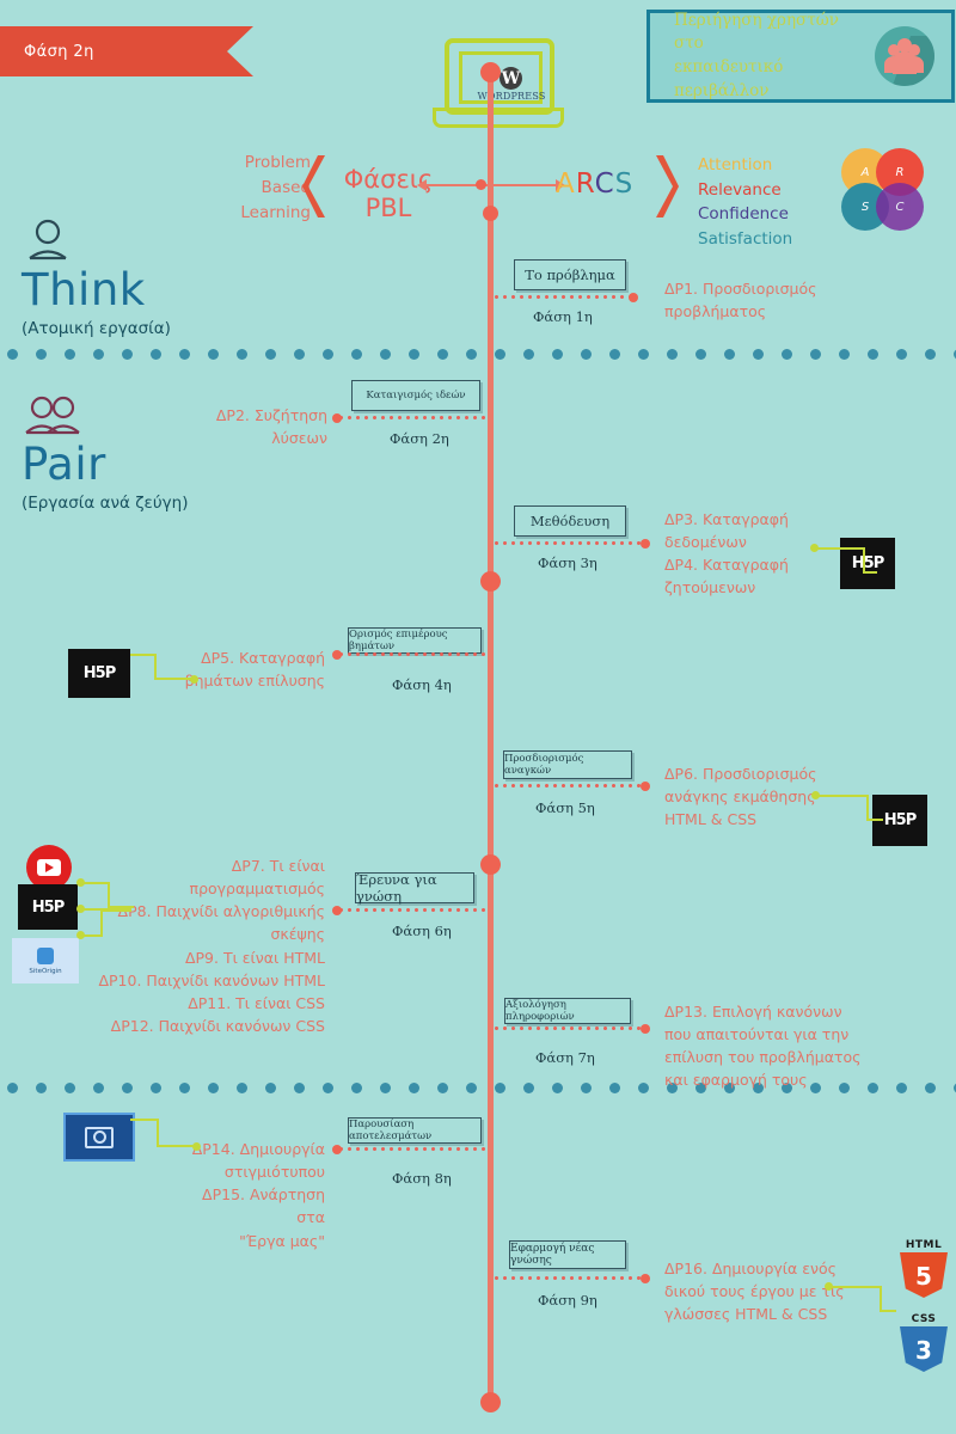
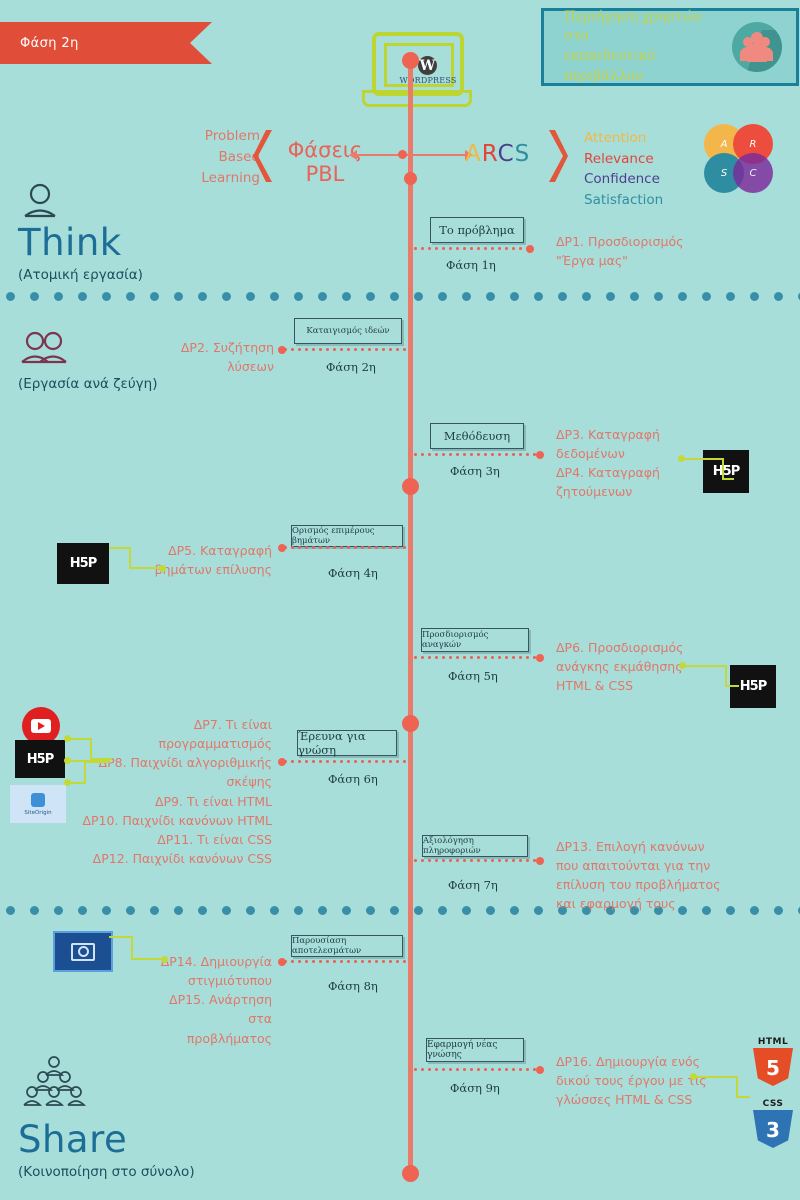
  Φάση 2η
  Περιήγηση χρηστών στο
  εκπαιδευτικό περιβάλλον
  W
  WRDPRESS
  Problem
  Base
  Learning
  Φάσει
  PBL
  ARCS
  Attention
  Relevance
  Confidence
  Satisfaction
  A
  R
  S
  C
  Think
  (Ατομική εργασία)
- Pair
  (Εργασία ανά ζεύγη)
+ Share
+ (Κοινοποίηση στο σύνολο)
  Το πρόβλημα
  Φάση 1η
  ΔΡ1. Προσδιορισμός
- προβλήματος
+ "Έργα μας"
  Καταιγισμός ιδεών
  Φάση 2η
  ΔΡ2. Συζήτηση
  λύσεων
  Μεθόδευση
  Φάση 3η
  ΔΡ3. Καταγραφή
  δεδομένων
  ΔΡ4. Καταγραφή
  ζητούμενων
  Ορισμός επιμέρους βημάτων
  Φάση 4η
  ΔΡ5. Καταγραφή
  ημάτων επίλυσης
  Προσδιορισμός αναγκών
  Φάση 5η
  ΔΡ6. Προσδιορισμός
  ανάγκης εκμάθηση
  HTML & CSS
  Έρευνα για γνώση
  Φάση 6η
  ΔΡ7. Τι είναι προγραμματισμός
  Ρ8. Παιχνίδι αλγοριθμικής
  σκέψης
  ΔΡ9. Τι είναι HTML
  ΔΡ10. Παιχνίδι κανόνων HTML
  ΔΡ11. Τι είναι CSS
  ΔΡ12. Παιχνίδι κανόνων CSS
  Αξιολόγηση πληροφοριών
  Φάση 7η
  ΔΡ13. Επιλογή κανόνων
  που απαιτούνται για την
  επίλυση του προβλήματος
  και εφαρμογή τους
  Παρουσίαση αποτελεσμάτων
  Φάση 8η
  Ρ14. Δημιουργία
  στιγμιότυπου
  ΔΡ15. Ανάρτηση στα
- "Έργα μας"
+ προβλήματος
  Εφαρμογή νέας γνώσης
  Φάση 9η
  ΔΡ16. Δημιουργία ενός
  δικού τους έργου με τις
  γλώσσες HTML & CSS
  H5P
  H5P
  H5P
  H5P
  HTML
  5
  CSS
  3
